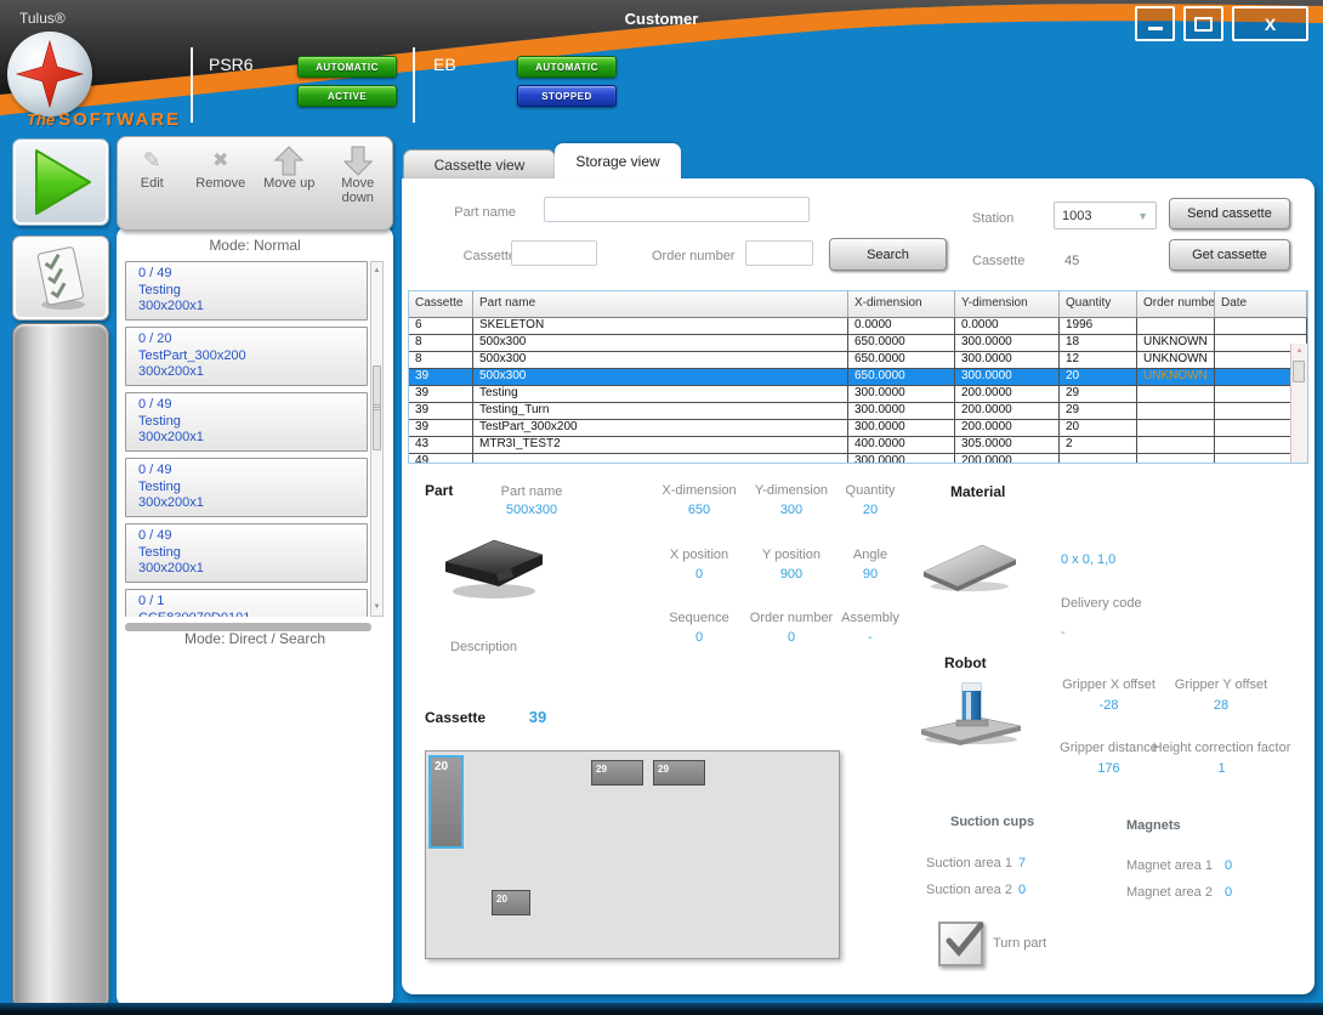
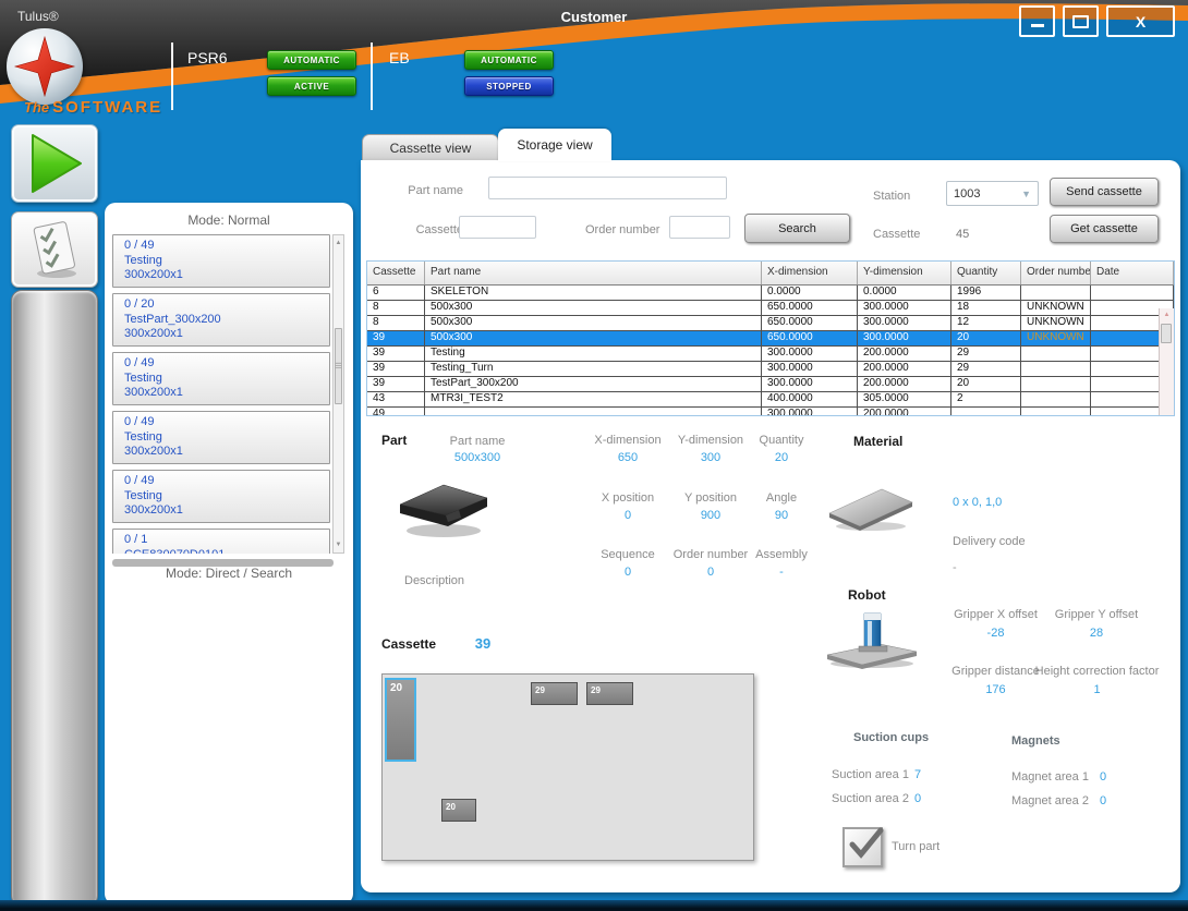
  Tulus®
  Customer
  X
  The SOFTWARE
  PSR6
  AUTOMATIC
  ACTIVE
  EB
  AUTOMATIC
  STOPPED
- ✎
- Edit
- ✖
- Remove
- Move up
- Move down
  Mode: Normal
  0 / 49
  Testing
  300x200x1
  0 / 20
  TestPart_300x200
  300x200x1
  0 / 49
  Testing
  300x200x1
  0 / 49
  Testing
  300x200x1
  0 / 49
  Testing
  300x200x1
  0 / 1
  Mode: Direct / Search
  Cassette view
  Storage view
  Part name
  Cassett
  Order number
  Search
  Station
  1003
  ▼
  Send cassette
  Cassette
  45
  Get cassette
  Cassette
  Part name
  X-dimension
  Y-dimension
  Quantity
  Order numbe
  Date
  6
  SKELETON
  0.0000
  0.0000
  1996
  8
  500x300
  650.0000
  300.0000
  18
  UNKNOWN
  8
  500x300
  650.0000
  300.0000
  12
  UNKNOWN
  39
  500x300
  650.0000
  300.0000
  20
  UNKNOWN
  39
  Testing
  300.0000
  200.0000
  29
  39
  Testing_Turn
  300.0000
  200.0000
  29
  39
  TestPart_300x200
  300.0000
  200.0000
  20
  43
  MTR3I_TEST2
  400.0000
  305.0000
  2
  49
  300.0000
  200.0000
  Part
  Part name
  500x300
  Description
  X-dimension
  650
  Y-dimension
  300
  Quantity
  20
  X position
  0
  Y position
  900
  Angle
  90
  Sequence
  0
  Order number
  0
  Assembly
  -
  Material
  0 x 0, 1,0
  Delivery code
  -
  Robot
  Gripper X offset
  -28
  Gripper Y offset
  28
  Gripper distance
  176
  Height correction factor
  1
  Cassette
  39
  20
  29
  29
  20
  Suction cups
  Magnets
  Suction area 1
  7
  Suction area 2
  0
  Magnet area 1
  0
  Magnet area 2
  0
  Turn part
